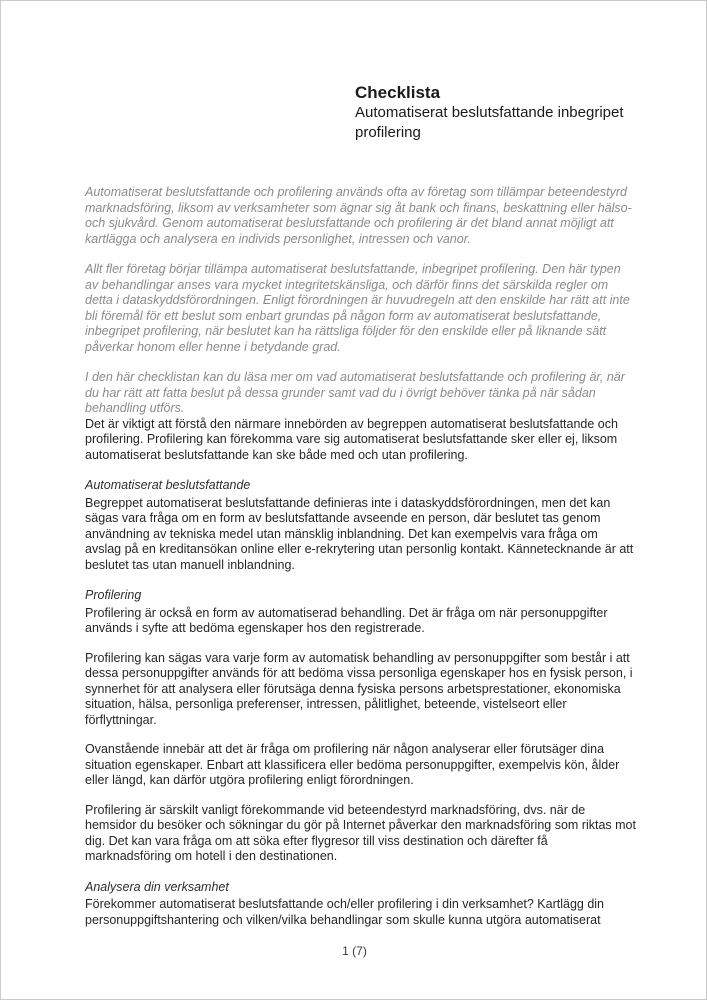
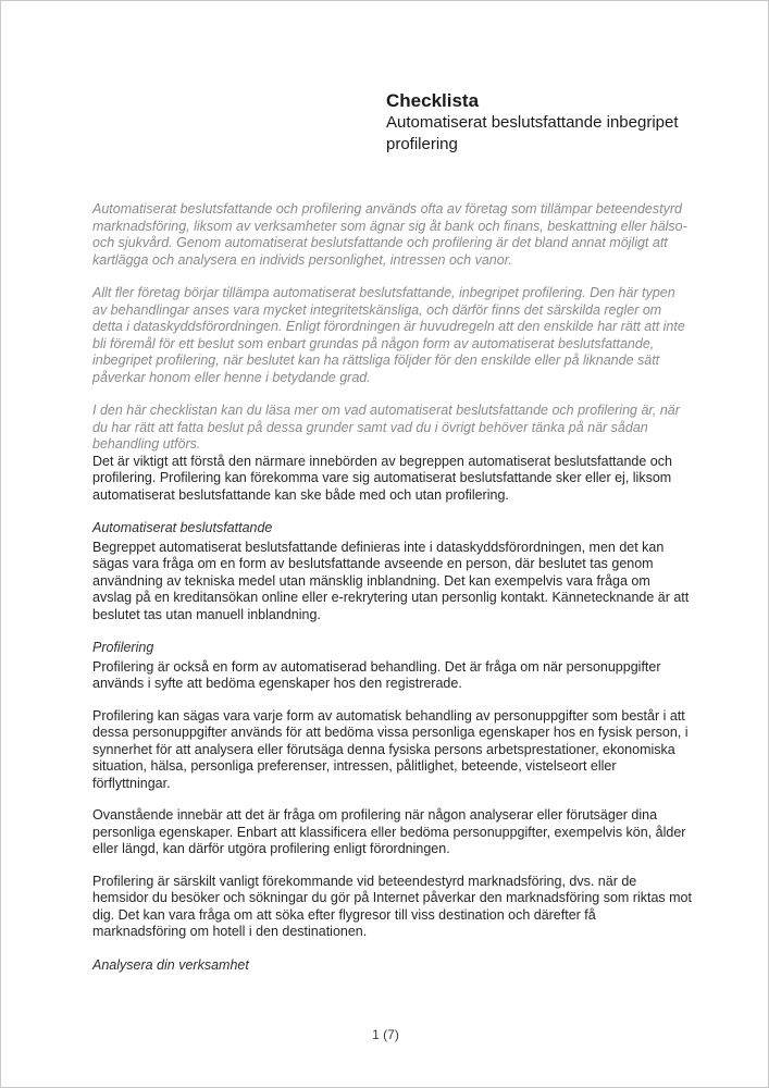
  Checklista
  Automatiserat beslutsfattande inbegripet profilering
  Automatiserat beslutsfattande och profilering används ofta av företag som tillämpar beteendestyrd marknadsföring, liksom av verksamheter som ägnar sig åt bank och finans, beskattning eller hälso- och sjukvård. Genom automatiserat beslutsfattande och profilering är det bland annat möjligt att kartlägga och analysera en individs personlighet, intressen och vanor.
  Allt fler företag börjar tillämpa automatiserat beslutsfattande, inbegripet profilering. Den här typen av behandlingar anses vara mycket integritetskänsliga, och därför finns det särskilda regler om detta i dataskyddsförordningen. Enligt förordningen är huvudregeln att den enskilde har rätt att inte bli föremål för ett beslut som enbart grundas på någon form av automatiserat beslutsfattande, inbegripet profilering, när beslutet kan ha rättsliga följder för den enskilde eller på liknande sätt påverkar honom eller henne i betydande grad.
  I den här checklistan kan du läsa mer om vad automatiserat beslutsfattande och profilering är, när du har rätt att fatta beslut på dessa grunder samt vad du i övrigt behöver tänka på när sådan behandling utförs.
  Det är viktigt att förstå den närmare innebörden av begreppen automatiserat beslutsfattande och profilering. Profilering kan förekomma vare sig automatiserat beslutsfattande sker eller ej, liksom automatiserat beslutsfattande kan ske både med och utan profilering.
  Automatiserat beslutsfattande
  Begreppet automatiserat beslutsfattande definieras inte i dataskyddsförordningen, men det kan sägas vara fråga om en form av beslutsfattande avseende en person, där beslutet tas genom användning av tekniska medel utan mänsklig inblandning. Det kan exempelvis vara fråga om avslag på en kreditansökan online eller e-rekrytering utan personlig kontakt. Kännetecknande är att beslutet tas utan manuell inblandning.
  Profilering
  Profilering är också en form av automatiserad behandling. Det är fråga om när personuppgifter används i syfte att bedöma egenskaper hos den registrerade.
  Profilering kan sägas vara varje form av automatisk behandling av personuppgifter som består i att dessa personuppgifter används för att bedöma vissa personliga egenskaper hos en fysisk person, i synnerhet för att analysera eller förutsäga denna fysiska persons arbetsprestationer, ekonomiska situation, hälsa, personliga preferenser, intressen, pålitlighet, beteende, vistelseort eller förflyttningar.
- Ovanstående innebär att det är fråga om profilering när någon analyserar eller förutsäger dina situation egenskaper. Enbart att klassificera eller bedöma personuppgifter, exempelvis kön, ålder eller längd, kan därför utgöra profilering enligt förordningen.
+ Ovanstående innebär att det är fråga om profilering när någon analyserar eller förutsäger dina personliga egenskaper. Enbart att klassificera eller bedöma personuppgifter, exempelvis kön, ålder eller längd, kan därför utgöra profilering enligt förordningen.
  Profilering är särskilt vanligt förekommande vid beteendestyrd marknadsföring, dvs. när de hemsidor du besöker och sökningar du gör på Internet påverkar den marknadsföring som riktas mot dig. Det kan vara fråga om att söka efter flygresor till viss destination och därefter få marknadsföring om hotell i den destinationen.
  Analysera din verksamhet
- Förekommer automatiserat beslutsfattande och/eller profilering i din verksamhet? Kartlägg din personuppgiftshantering och vilken/vilka behandlingar som skulle kunna utgöra automatiserat
  1 (7)
